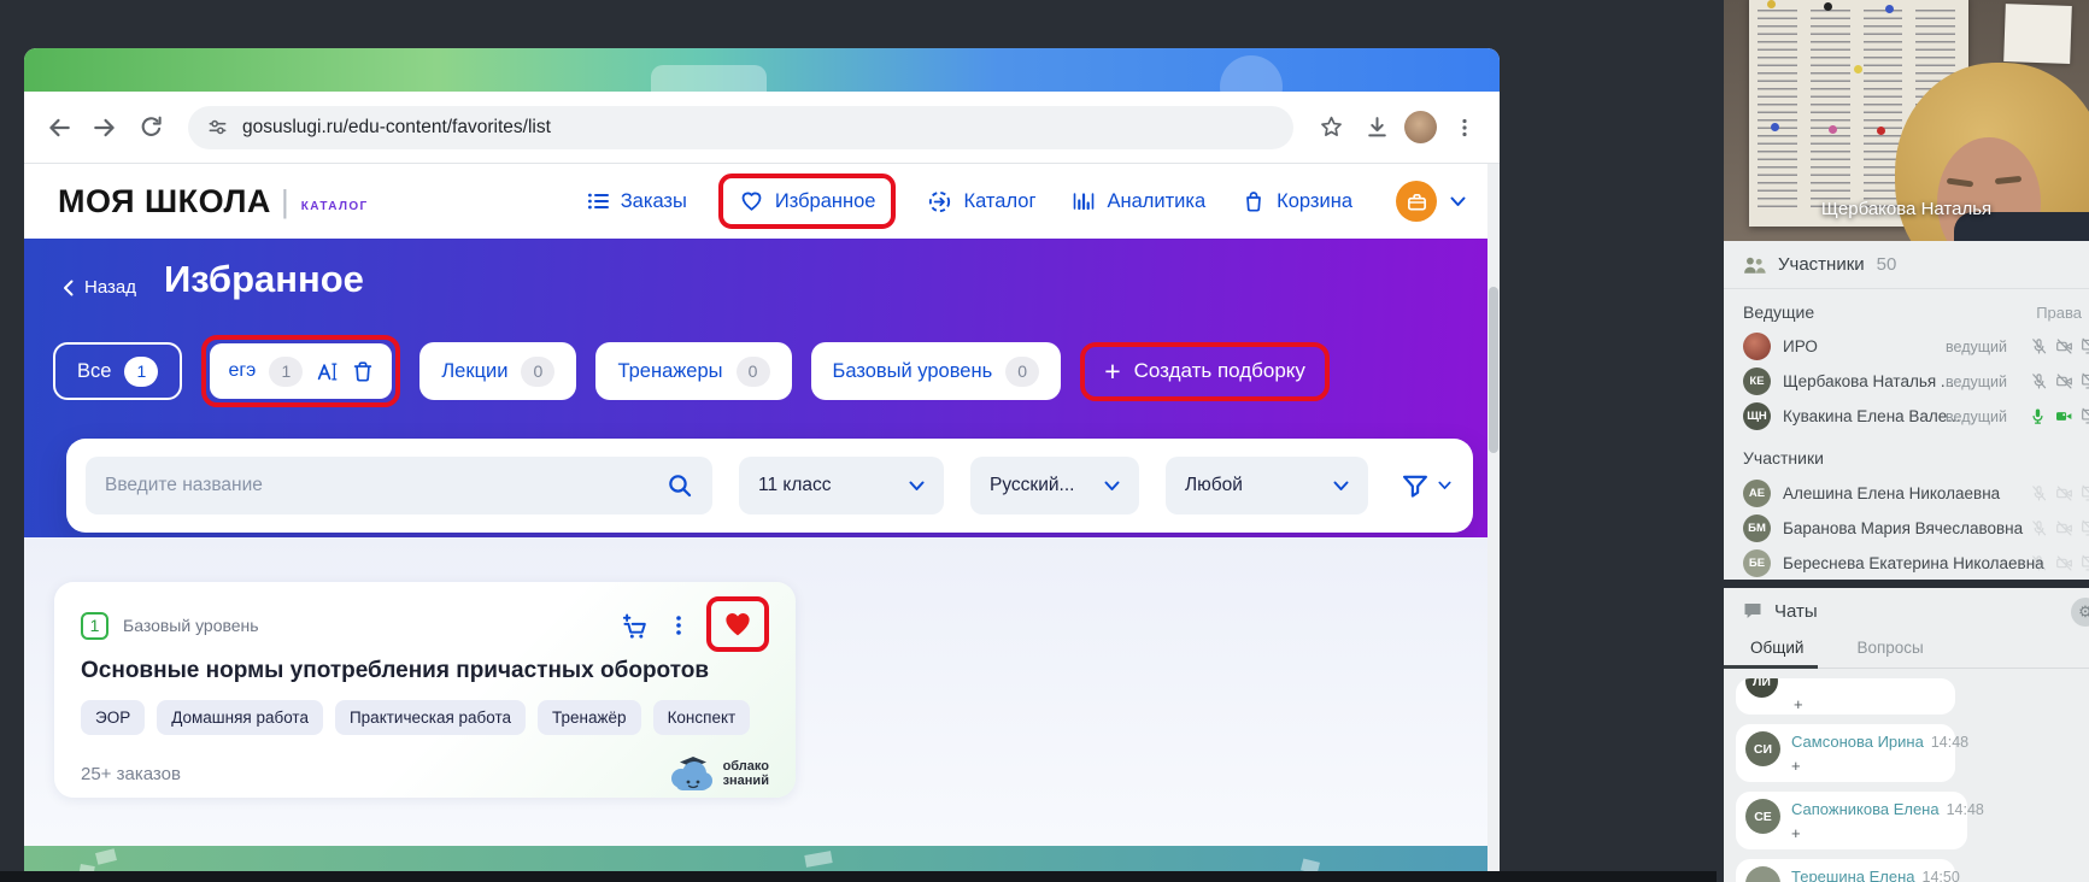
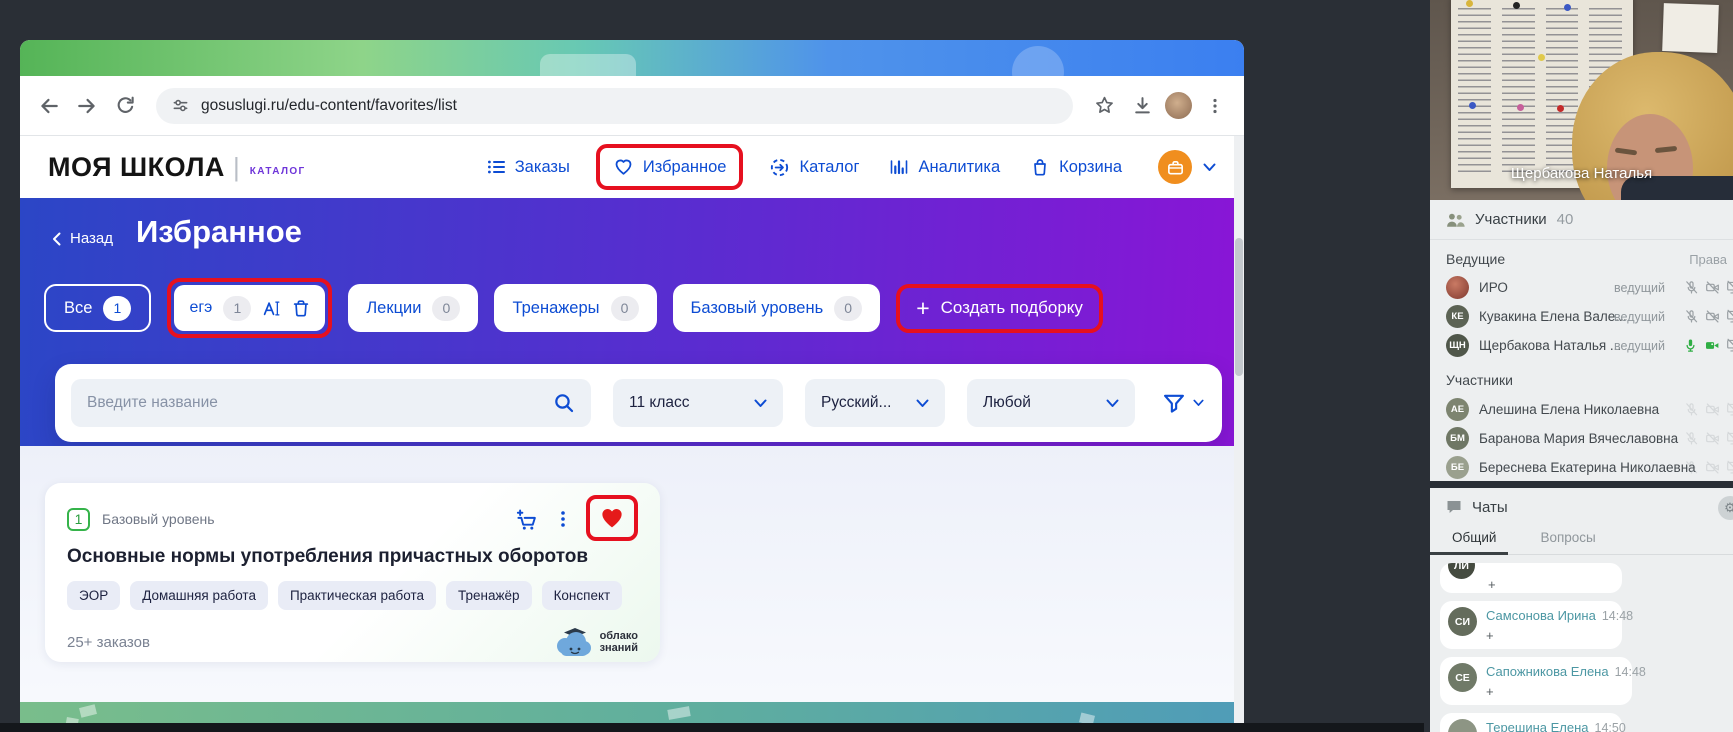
  gosuslugi.ru/edu-content/favorites/list
  МОЯ ШКОЛА
  |
  КАТАЛОГ
  Заказы
  Избранное
  Каталог
  Аналитика
  Корзина
  Назад
  Избранное
  Все
  1
  егэ
  1
  Лекции
  0
  Тренажеры
  0
  Базовый уровень
  0
  +
  Создать подборку
  Введите название
  11 класс
  Русский...
  Любой
  1
  Базовый уровень
  Основные нормы употребления причастных оборотов
  ЭОР
  Домашняя работа
  Практическая работа
  Тренажёр
  Конспект
  25+ заказов
  облако
  знаний
  Щербакова Наталья
  Участники
- 50
+ 40
  Ведущие
  Права
  ИРО
  ведущий
  КЕ
- Щербакова Наталья ...
+ Кувакина Елена Вале...
  ведущий
  ЩН
- Кувакина Елена Вале...
+ Щербакова Наталья ...
  ведущий
  Участники
  АЕ
  Алешина Елена Николаевна
  БМ
  Баранова Мария Вячеславовна
  БЕ
  Береснева Екатерина Николаевна
  Чаты
  ⚙
  Общий
  Вопросы
  ЛИ
  +
  СИ
  Самсонова Ирина 14:48
  +
  СЕ
  Сапожникова Елена 14:48
  +
  Терешина Елена 14:50
